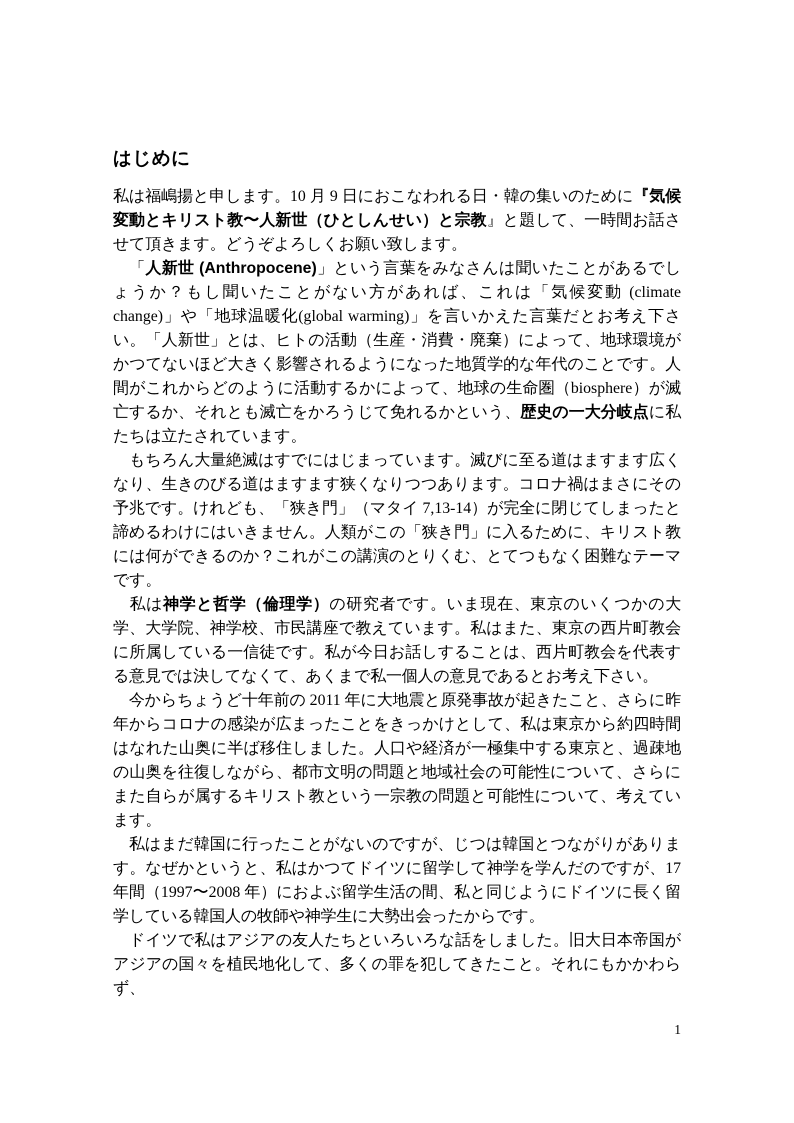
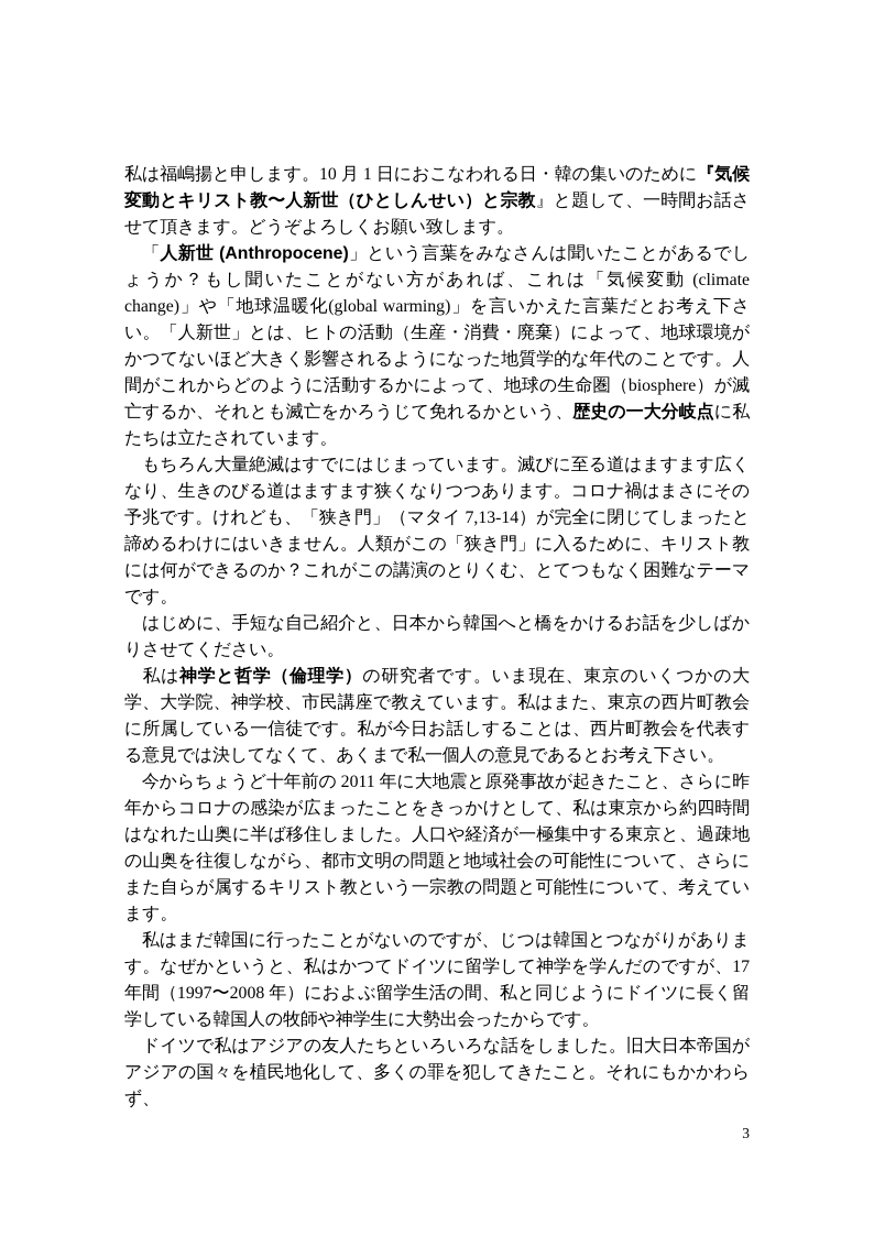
- はじめに
- 私は福嶋揚と申します。10 月 9 日におこなわれる日・韓の集いのために『気候変動とキリスト教〜人新世（ひとしんせい）と宗教』と題して、一時間お話させて頂きます。どうぞよろしくお願い致します。
+ 私は福嶋揚と申します。10 月 1 日におこなわれる日・韓の集いのために『気候変動とキリスト教〜人新世（ひとしんせい）と宗教』と題して、一時間お話させて頂きます。どうぞよろしくお願い致します。
  「人新世 (Anthropocene)」という言葉をみなさんは聞いたことがあるでしょうか？もし聞いたことがない方があれば、これは「気候変動 (climate change)」や「地球温暖化(global warming)」を言いかえた言葉だとお考え下さい。「人新世」とは、ヒトの活動（生産・消費・廃棄）によって、地球環境がかつてないほど大きく影響されるようになった地質学的な年代のことです。人間がこれからどのように活動するかによって、地球の生命圏（biosphere）が滅亡するか、それとも滅亡をかろうじて免れるかという、歴史の一大分岐点に私たちは立たされています。
  もちろん大量絶滅はすでにはじまっています。滅びに至る道はますます広くなり、生きのびる道はますます狭くなりつつあります。コロナ禍はまさにその予兆です。けれども、「狭き門」（マタイ 7,13-14）が完全に閉じてしまったと諦めるわけにはいきません。人類がこの「狭き門」に入るために、キリスト教には何ができるのか？これがこの講演のとりくむ、とてつもなく困難なテーマです。
+ はじめに、手短な自己紹介と、日本から韓国へと橋をかけるお話を少しばかりさせてください。
  私は神学と哲学（倫理学）の研究者です。いま現在、東京のいくつかの大学、大学院、神学校、市民講座で教えています。私はまた、東京の西片町教会に所属している一信徒です。私が今日お話しすることは、西片町教会を代表する意見では決してなくて、あくまで私一個人の意見であるとお考え下さい。
  今からちょうど十年前の 2011 年に大地震と原発事故が起きたこと、さらに昨年からコロナの感染が広まったことをきっかけとして、私は東京から約四時間はなれた山奥に半ば移住しました。人口や経済が一極集中する東京と、過疎地の山奥を往復しながら、都市文明の問題と地域社会の可能性について、さらにまた自らが属するキリスト教という一宗教の問題と可能性について、考えています。
  私はまだ韓国に行ったことがないのですが、じつは韓国とつながりがあります。なぜかというと、私はかつてドイツに留学して神学を学んだのですが、17 年間（1997〜2008 年）におよぶ留学生活の間、私と同じようにドイツに長く留学している韓国人の牧師や神学生に大勢出会ったからです。
  ドイツで私はアジアの友人たちといろいろな話をしました。旧大日本帝国がアジアの国々を植民地化して、多くの罪を犯してきたこと。それにもかかわらず、
- 1
+ 3
